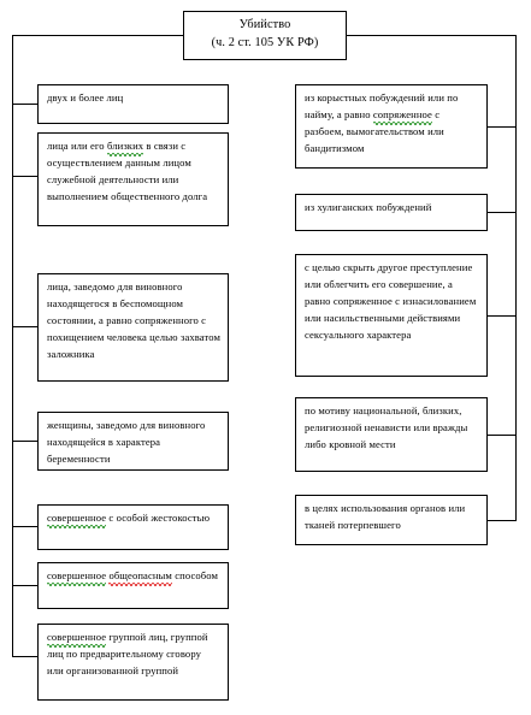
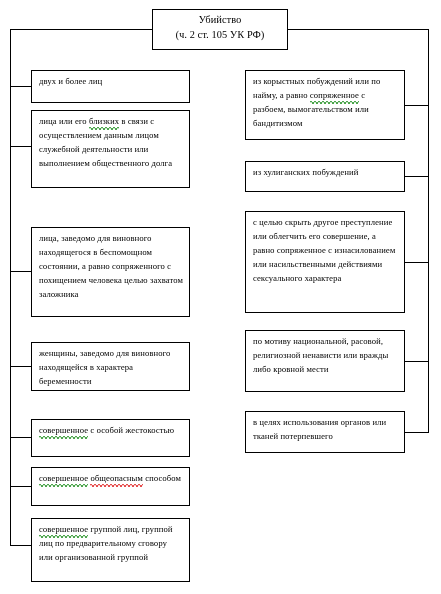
  Убийство
  (ч. 2 ст. 105 УК РФ)
  двух и более лиц
  лица или его близких в связи с осуществлением данным лицом служебной деятельности или выполнением общественного долга
  лица, заведомо для виновного находящегося в беспомощном состоянии, а равно сопряженного с похищением человека целью захватом заложника
  женщины, заведомо для виновного находящейся в характера беременности
  совершенное с особой жестокостью
  совершенное общеопасным способом
  совершенное группой лиц, группой лиц по предварительному сговору или организованной группой
  из корыстных побуждений или по найму, а равно сопряженное с разбоем, вымогательством или бандитизмом
  из хулиганских побуждений
  с целью скрыть другое преступление или облегчить его совершение, а равно сопряженное с изнасилованием или насильственными действиями сексуального характера
- по мотиву национальной, близких, религиозной ненависти или вражды либо кровной мести
+ по мотиву национальной, расовой, религиозной ненависти или вражды либо кровной мести
  в целях использования органов или тканей потерпевшего
